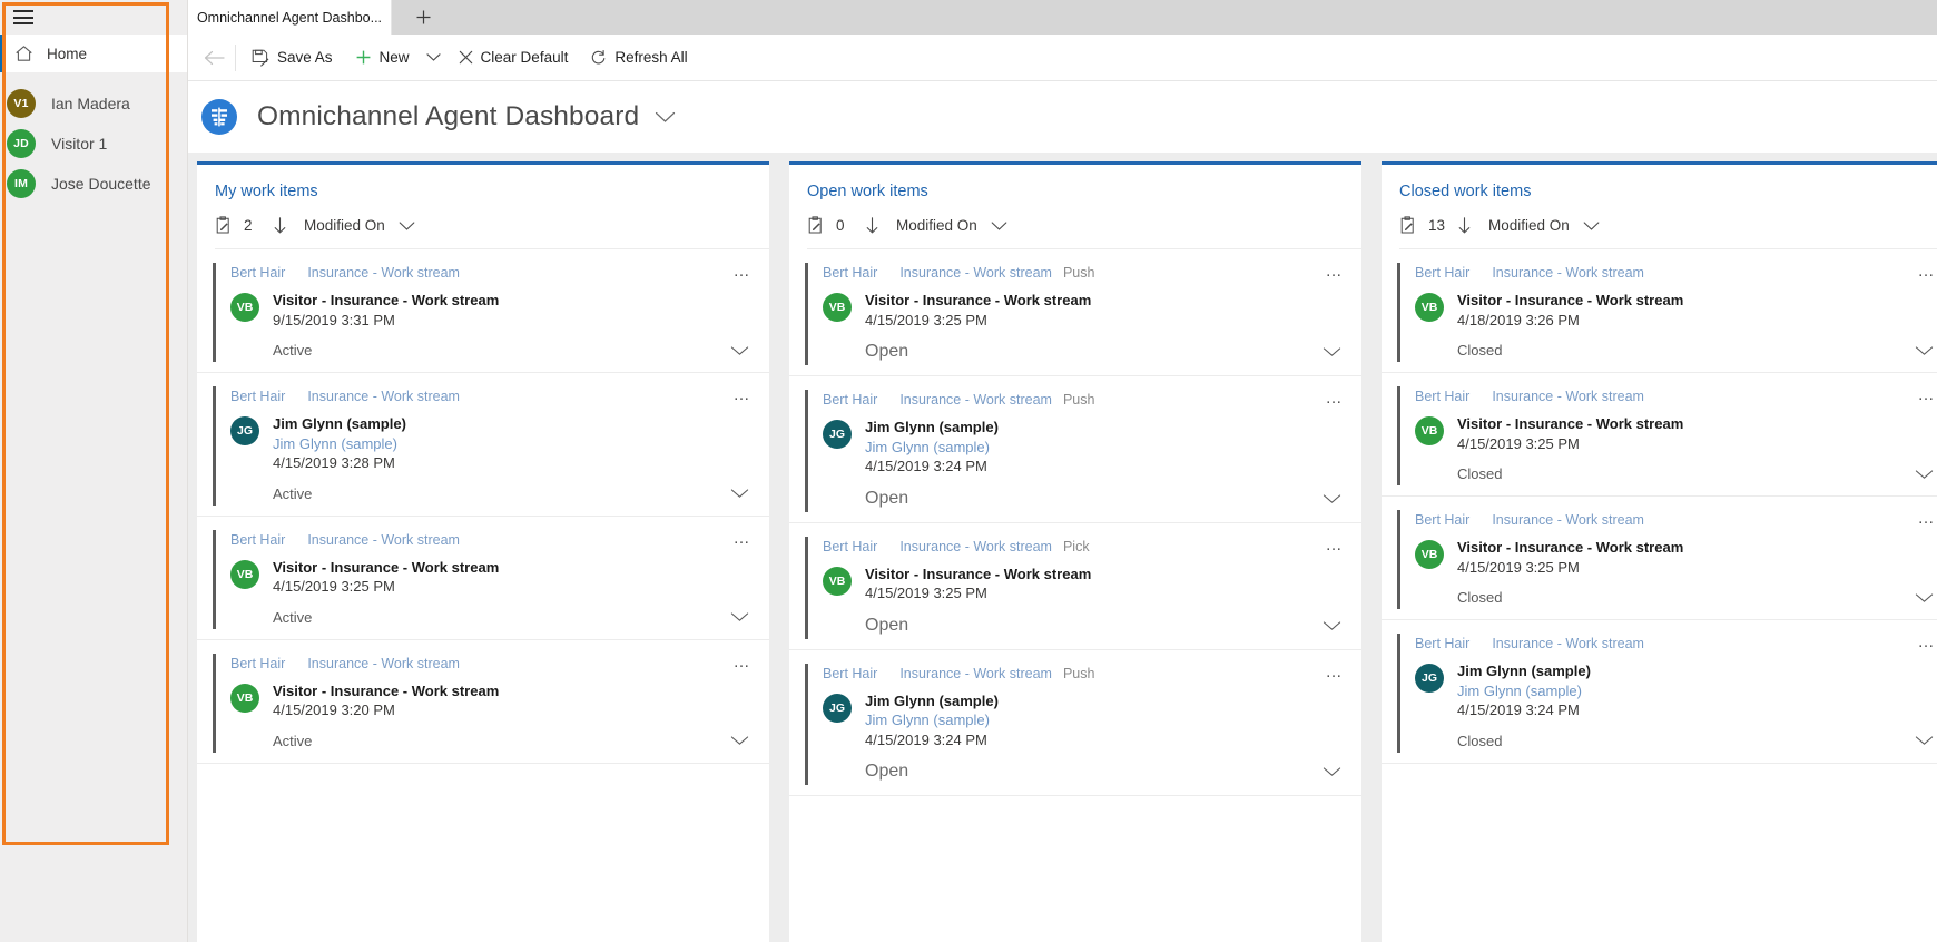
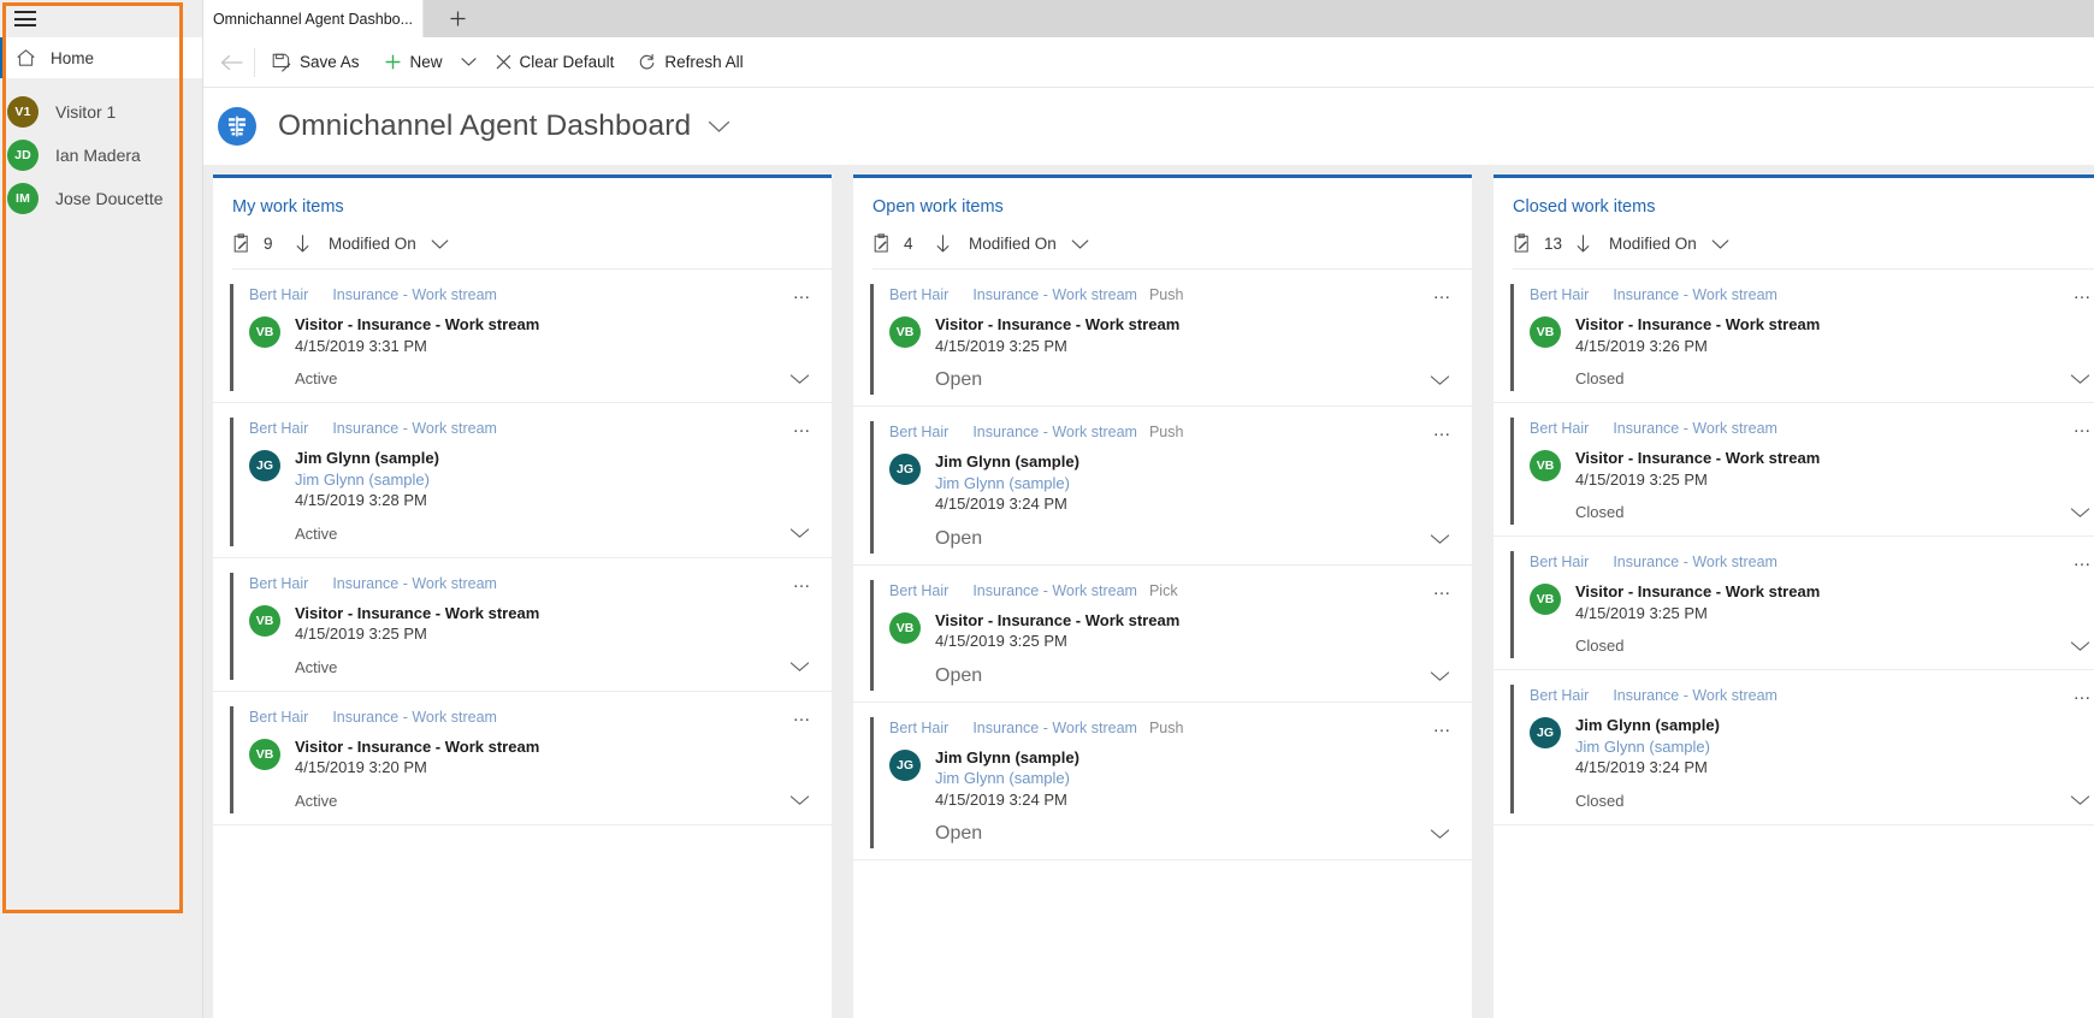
  Home
  V1
- Ian Madera
+ Visitor 1
  JD
- Visitor 1
+ Ian Madera
  IM
  Jose Doucette
  Omnichannel Agent Dashbo...
  Save As
  New
  Clear Default
  Refresh All
  Omnichannel Agent Dashboard
  My work items
- 2
+ 9
  Modified On
  …
  Bert Hair
  Insurance - Work stream
  VB
  Visitor - Insurance - Work stream
- 9/15/2019 3:31 PM
+ 4/15/2019 3:31 PM
  Active
  …
  Bert Hair
  Insurance - Work stream
  JG
  Jim Glynn (sample)
  Jim Glynn (sample)
  4/15/2019 3:28 PM
  Active
  …
  Bert Hair
  Insurance - Work stream
  VB
  Visitor - Insurance - Work stream
  4/15/2019 3:25 PM
  Active
  …
  Bert Hair
  Insurance - Work stream
  VB
  Visitor - Insurance - Work stream
  4/15/2019 3:20 PM
  Active
  Open work items
- 0
+ 4
  Modified On
  …
  Bert Hair
  Insurance - Work stream
  Push
  VB
  Visitor - Insurance - Work stream
  4/15/2019 3:25 PM
  Open
  …
  Bert Hair
  Insurance - Work stream
  Push
  JG
  Jim Glynn (sample)
  Jim Glynn (sample)
  4/15/2019 3:24 PM
  Open
  …
  Bert Hair
  Insurance - Work stream
  Pick
  VB
  Visitor - Insurance - Work stream
  4/15/2019 3:25 PM
  Open
  …
  Bert Hair
  Insurance - Work stream
  Push
  JG
  Jim Glynn (sample)
  Jim Glynn (sample)
  4/15/2019 3:24 PM
  Open
  Closed work items
  13
  Modified On
  …
  Bert Hair
  Insurance - Work stream
  VB
  Visitor - Insurance - Work stream
- 4/18/2019 3:26 PM
+ 4/15/2019 3:26 PM
  Closed
  …
  Bert Hair
  Insurance - Work stream
  VB
  Visitor - Insurance - Work stream
  4/15/2019 3:25 PM
  Closed
  …
  Bert Hair
  Insurance - Work stream
  VB
  Visitor - Insurance - Work stream
  4/15/2019 3:25 PM
  Closed
  …
  Bert Hair
  Insurance - Work stream
  JG
  Jim Glynn (sample)
  Jim Glynn (sample)
  4/15/2019 3:24 PM
  Closed
